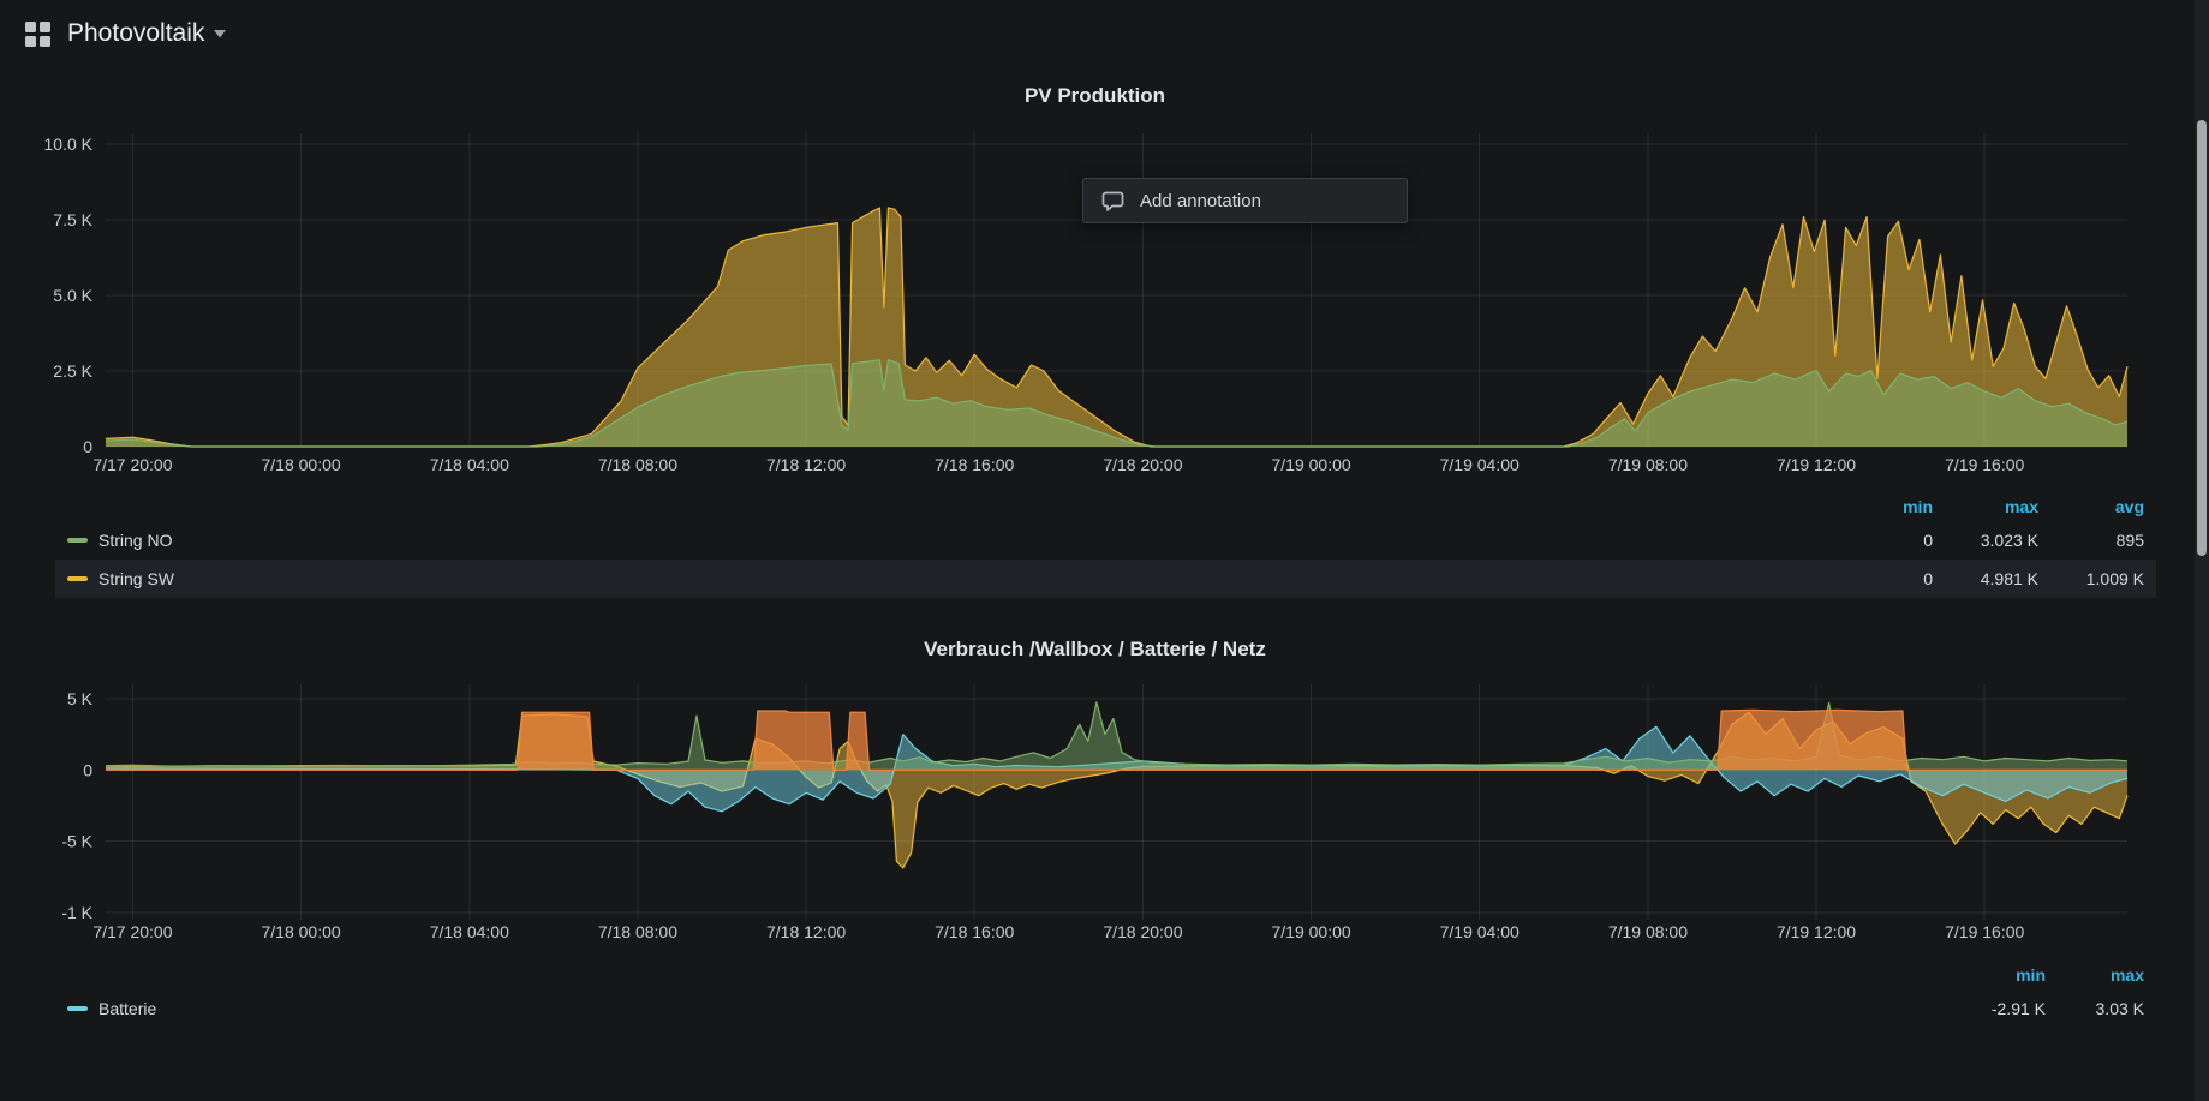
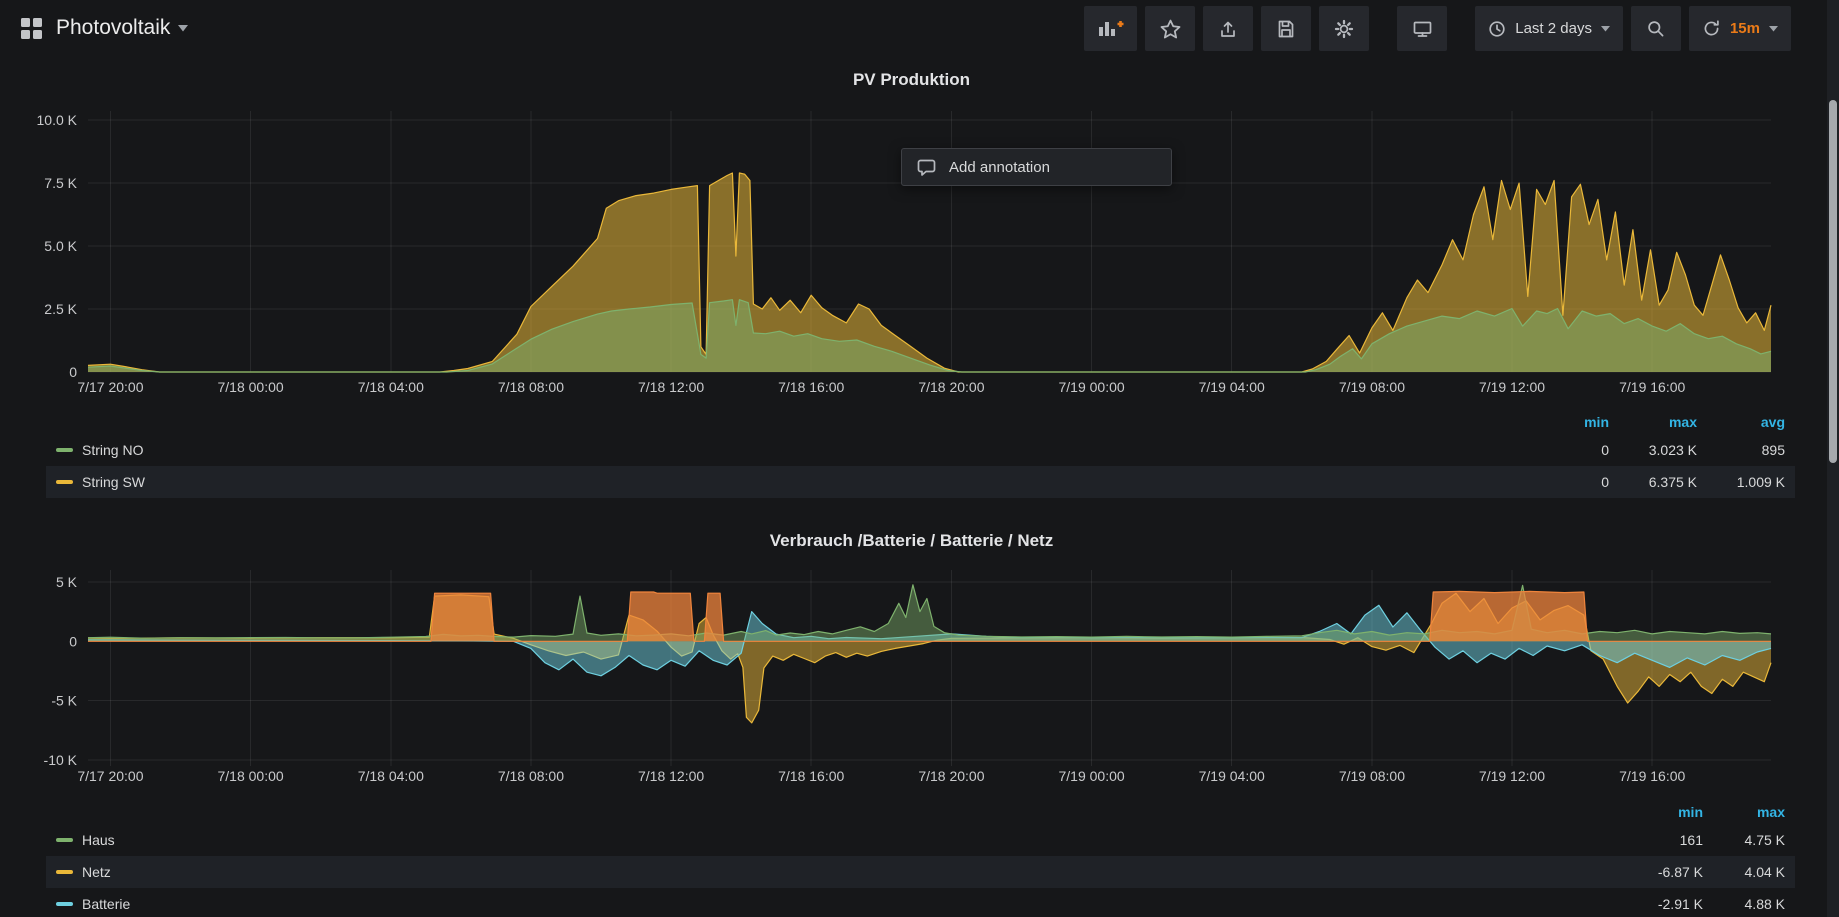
  Photovoltaik
+ Last 2 days
+ 15m
  PV Produktion
  0
  2.5 K
  5.0 K
  7.5 K
  10.0 K
  7/17 20:00
  7/18 00:00
  7/18 04:00
  7/18 08:00
  7/18 12:00
  7/18 16:00
  7/18 20:00
  7/19 00:00
  7/19 04:00
  7/19 08:00
  7/19 12:00
  7/19 16:00
  Add annotation
  min
  max
  avg
  String NO
  0
  3.023 K
  895
  String SW
  0
- 4.981 K
+ 6.375 K
  1.009 K
- Verbrauch /Wallbox / Batterie / Netz
+ Verbrauch /Batterie / Batterie / Netz
  5 K
  0
  -5 K
- -1 K
+ -10 K
  7/17 20:00
  7/18 00:00
  7/18 04:00
  7/18 08:00
  7/18 12:00
  7/18 16:00
  7/18 20:00
  7/19 00:00
  7/19 04:00
  7/19 08:00
  7/19 12:00
  7/19 16:00
  min
  max
+ Haus
+ 161
+ 4.75 K
+ Netz
+ -6.87 K
+ 4.04 K
  Batterie
  -2.91 K
- 3.03 K
+ 4.88 K
